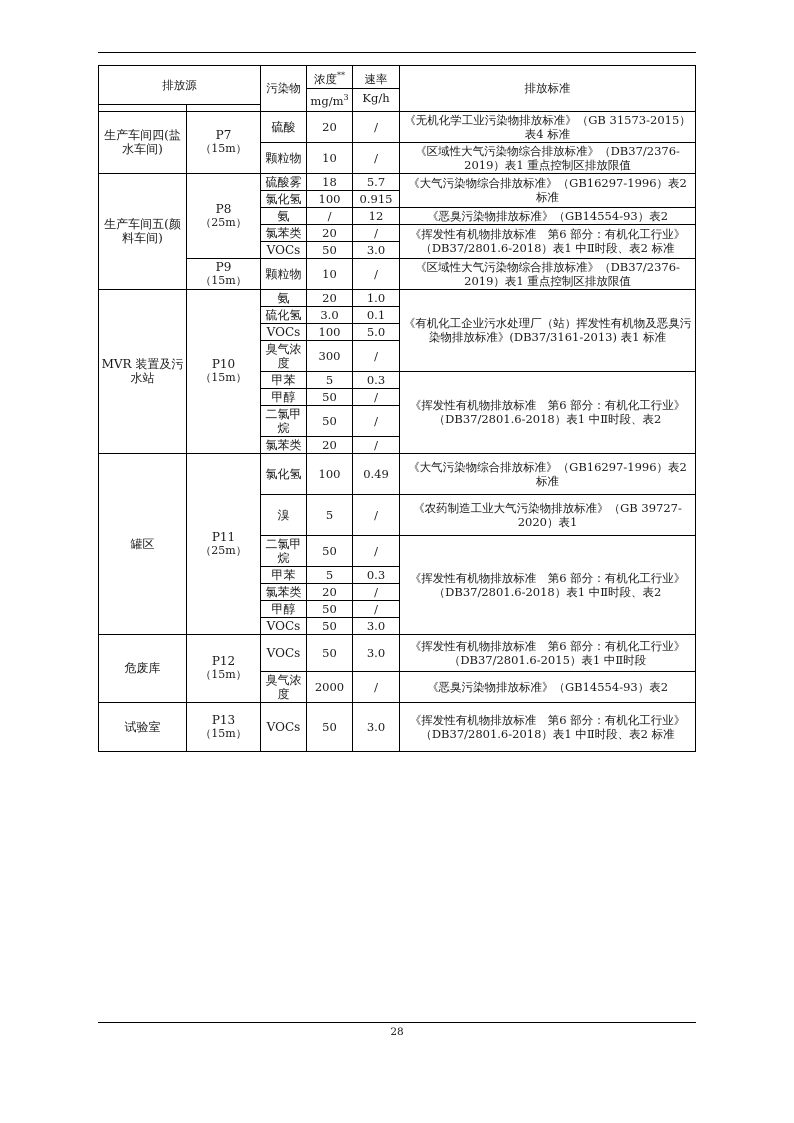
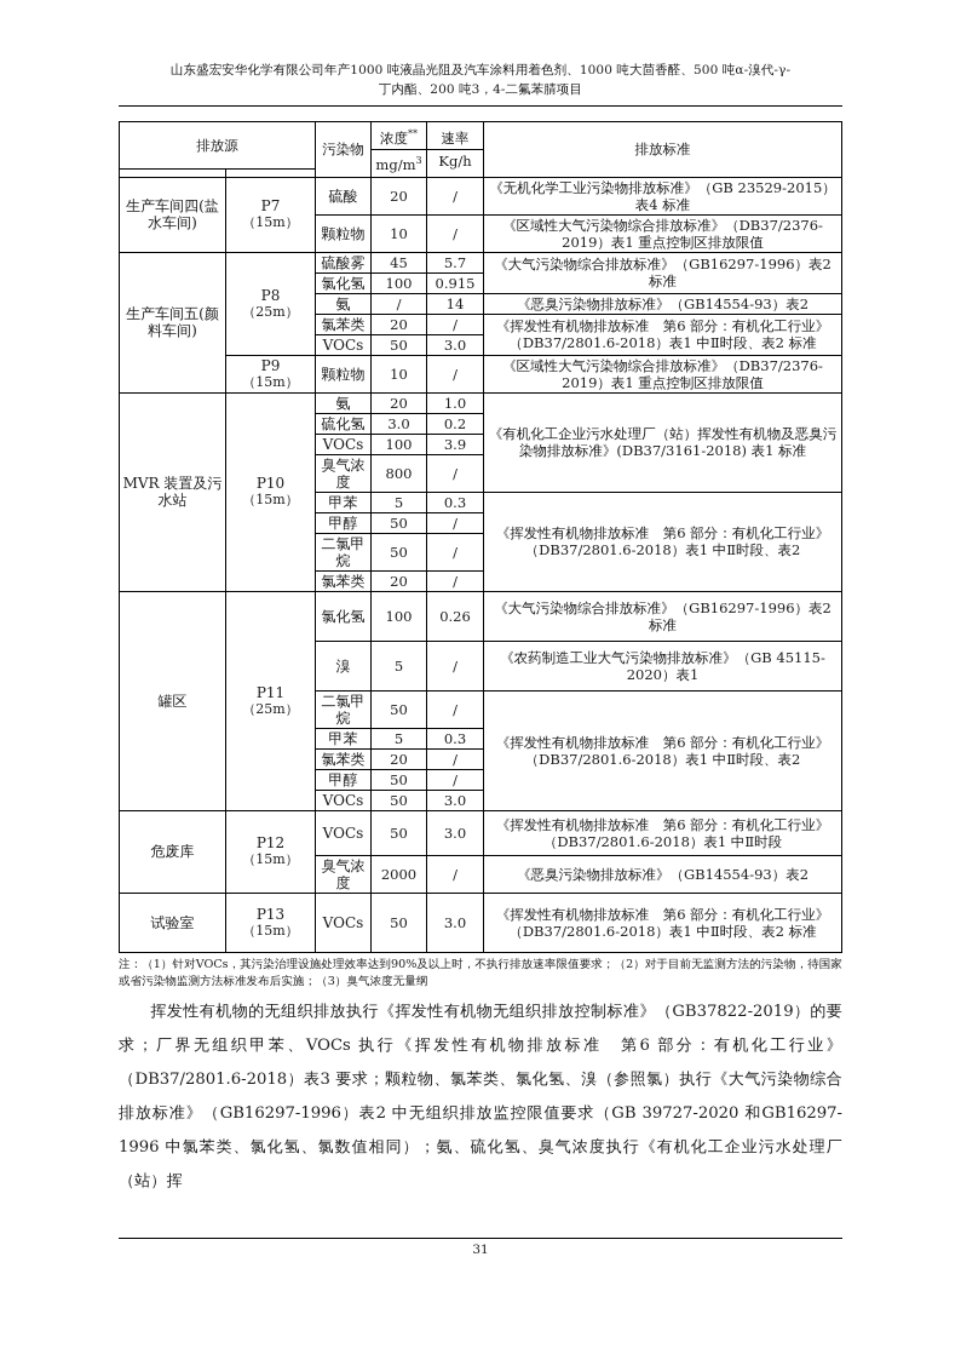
+ 山东盛宏安华化学有限公司年产1000 吨液晶光阻及汽车涂料用着色剂、1000 吨大茴香醛、500 吨α-溴代-γ-
+ 丁内酯、200 吨3，4-二氟苯腈项目
  排放源	污染物	浓度** mg/m3	速率 Kg/h	排放标准
- 生产车间四(盐水车间)	P7 （15m）	硫酸	20	/	《无机化学工业污染物排放标准》（GB 31573-2015）表4 标准
+ 生产车间四(盐水车间)	P7 （15m）	硫酸	20	/	《无机化学工业污染物排放标准》（GB 23529-2015）表4 标准
  颗粒物	10	/	《区域性大气污染物综合排放标准》（DB37/2376-2019）表1 重点控制区排放限值
- 生产车间五(颜料车间)	P8 （25m）	硫酸雾	18	5.7	《大气污染物综合排放标准》（GB16297-1996）表2 标准
+ 生产车间五(颜料车间)	P8 （25m）	硫酸雾	45	5.7	《大气污染物综合排放标准》（GB16297-1996）表2 标准
  氯化氢	100	0.915
- 氨	/	12	《恶臭污染物排放标准》（GB14554-93）表2
+ 氨	/	14	《恶臭污染物排放标准》（GB14554-93）表2
  氯苯类	20	/	《挥发性有机物排放标准 第6 部分：有机化工行业》（DB37/2801.6-2018）表1 中Ⅱ时段、表2 标准
  VOCs	50	3.0
  P9 （15m）	颗粒物	10	/	《区域性大气污染物综合排放标准》（DB37/2376-2019）表1 重点控制区排放限值
- MVR 装置及污水站	P10 （15m）	氨	20	1.0	《有机化工企业污水处理厂（站）挥发性有机物及恶臭污染物排放标准》(DB37/3161-2013) 表1 标准
+ MVR 装置及污水站	P10 （15m）	氨	20	1.0	《有机化工企业污水处理厂（站）挥发性有机物及恶臭污染物排放标准》(DB37/3161-2018) 表1 标准
- 硫化氢	3.0	0.1
+ 硫化氢	3.0	0.2
- VOCs	100	5.0
+ VOCs	100	3.9
- 臭气浓度	300	/
+ 臭气浓度	800	/
  甲苯	5	0.3	《挥发性有机物排放标准 第6 部分：有机化工行业》（DB37/2801.6-2018）表1 中Ⅱ时段、表2
  甲醇	50	/
  二氯甲烷	50	/
  氯苯类	20	/
- 罐区	P11 （25m）	氯化氢	100	0.49	《大气污染物综合排放标准》（GB16297-1996）表2 标准
+ 罐区	P11 （25m）	氯化氢	100	0.26	《大气污染物综合排放标准》（GB16297-1996）表2 标准
- 溴	5	/	《农药制造工业大气污染物排放标准》（GB 39727-2020）表1
+ 溴	5	/	《农药制造工业大气污染物排放标准》（GB 45115-2020）表1
  二氯甲烷	50	/	《挥发性有机物排放标准 第6 部分：有机化工行业》（DB37/2801.6-2018）表1 中Ⅱ时段、表2
  甲苯	5	0.3
  氯苯类	20	/
  甲醇	50	/
  VOCs	50	3.0
- 危废库	P12 （15m）	VOCs	50	3.0	《挥发性有机物排放标准 第6 部分：有机化工行业》（DB37/2801.6-2015）表1 中Ⅱ时段
+ 危废库	P12 （15m）	VOCs	50	3.0	《挥发性有机物排放标准 第6 部分：有机化工行业》（DB37/2801.6-2018）表1 中Ⅱ时段
  臭气浓度	2000	/	《恶臭污染物排放标准》（GB14554-93）表2
  试验室	P13 （15m）	VOCs	50	3.0	《挥发性有机物排放标准 第6 部分：有机化工行业》（DB37/2801.6-2018）表1 中Ⅱ时段、表2 标准
+ 注：（1）针对VOCs，其污染治理设施处理效率达到90%及以上时，不执行排放速率限值要求；（2）对于目前无监测方法的污染物，待国家或省污染物监测方法标准发布后实施；（3）臭气浓度无量纲
+ 挥发性有机物的无组织排放执行《挥发性有机物无组织排放控制标准》（GB37822-2019）的要求；厂界无组织甲苯、VOCs 执行《挥发性有机物排放标准 第6 部分：有机化工行业》（DB37/2801.6-2018）表3 要求；颗粒物、氯苯类、氯化氢、溴（参照氯）执行《大气污染物综合排放标准》（GB16297-1996）表2 中无组织排放监控限值要求（GB 39727-2020 和GB16297-1996 中氯苯类、氯化氢、氯数值相同）；氨、硫化氢、臭气浓度执行《有机化工企业污水处理厂（站）挥
- 28
+ 31
